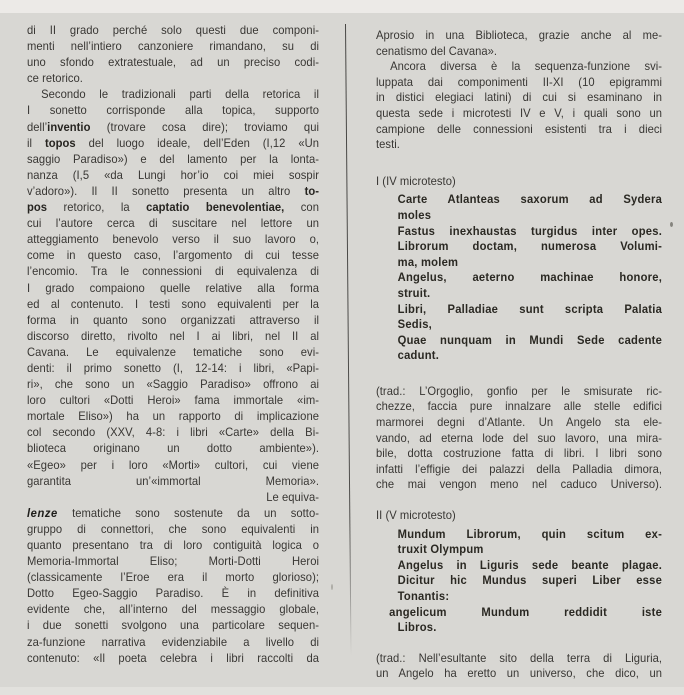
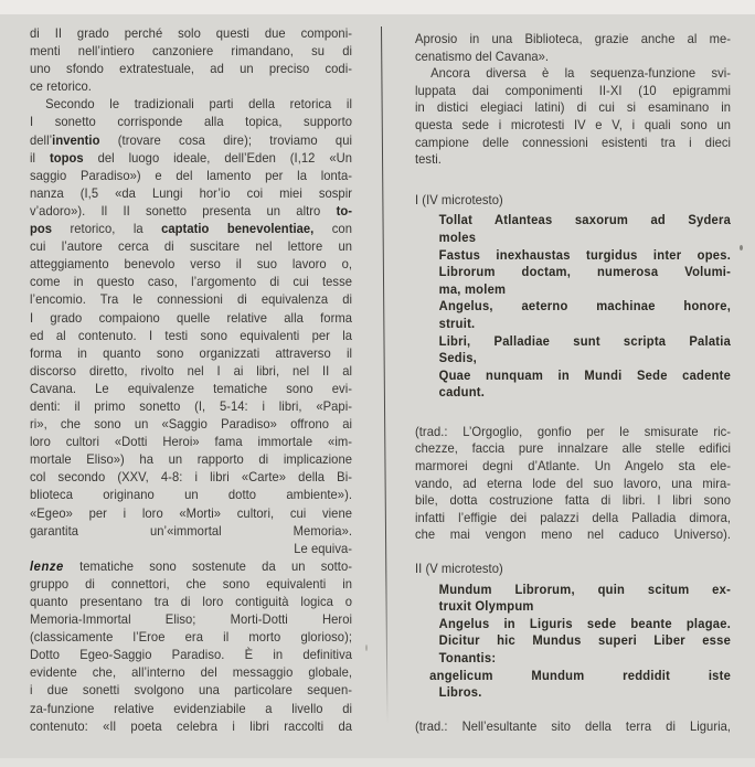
  di II grado perché solo questi due componi-
  menti nell’intiero canzoniere rimandano, su di
  uno sfondo extratestuale, ad un preciso codi-
  ce retorico.
  Secondo le tradizionali parti della retorica il
  I sonetto corrisponde alla topica, supporto
  dell’inventio (trovare cosa dire); troviamo qui
  il topos del luogo ideale, dell’Eden (I,12 «Un
  saggio Paradiso») e del lamento per la lonta-
  nanza (I,5 «da Lungi hor’io coi miei sospir
  v’adoro»). Il II sonetto presenta un altro to-
  pos retorico, la captatio benevolentiae, con
  cui l’autore cerca di suscitare nel lettore un
  atteggiamento benevolo verso il suo lavoro o,
  come in questo caso, l’argomento di cui tesse
  l’encomio. Tra le connessioni di equivalenza di
  I grado compaiono quelle relative alla forma
  ed al contenuto. I testi sono equivalenti per la
  forma in quanto sono organizzati attraverso il
  discorso diretto, rivolto nel I ai libri, nel II al
  Cavana. Le equivalenze tematiche sono evi-
- denti: il primo sonetto (I, 12-14: i libri, «Papi-
+ denti: il primo sonetto (I, 5-14: i libri, «Papi-
  ri», che sono un «Saggio Paradiso» offrono ai
  loro cultori «Dotti Heroi» fama immortale «im-
  mortale Eliso») ha un rapporto di implicazione
  col secondo (XXV, 4-8: i libri «Carte» della Bi-
  blioteca originano un dotto ambiente»).
  «Egeo» per i loro «Morti» cultori, cui viene
  garantita un’«immortal Memoria».
  Le equiva-
  lenze tematiche sono sostenute da un sotto-
  gruppo di connettori, che sono equivalenti in
  quanto presentano tra di loro contiguità logica o
  Memoria-Immortal Eliso; Morti-Dotti Heroi
  (classicamente l’Eroe era il morto glorioso);
  Dotto Egeo-Saggio Paradiso. È in definitiva
  evidente che, all’interno del messaggio globale,
  i due sonetti svolgono una particolare sequen-
- za-funzione narrativa evidenziabile a livello di
+ za-funzione relative evidenziabile a livello di
  contenuto: «Il poeta celebra i libri raccolti da
  Aprosio in una Biblioteca, grazie anche al me-
  cenatismo del Cavana».
  Ancora diversa è la sequenza-funzione svi-
  luppata dai componimenti II-XI (10 epigrammi
  in distici elegiaci latini) di cui si esaminano in
  questa sede i microtesti IV e V, i quali sono un
  campione delle connessioni esistenti tra i dieci
  testi.
  I (IV microtesto)
- Carte Atlanteas saxorum ad Sydera
+ Tollat Atlanteas saxorum ad Sydera
  moles
  Fastus inexhaustas turgidus inter opes.
  Librorum doctam, numerosa Volumi-
  ma, molem
  Angelus, aeterno machinae honore,
  struit.
  Libri, Palladiae sunt scripta Palatia
  Sedis,
  Quae nunquam in Mundi Sede cadente
  cadunt.
  (trad.: L’Orgoglio, gonfio per le smisurate ric-
  chezze, faccia pure innalzare alle stelle edifici
  marmorei degni d’Atlante. Un Angelo sta ele-
  vando, ad eterna lode del suo lavoro, una mira-
  bile, dotta costruzione fatta di libri. I libri sono
  infatti l’effigie dei palazzi della Palladia dimora,
  che mai vengon meno nel caduco Universo).
  II (V microtesto)
  Mundum Librorum, quin scitum ex-
  truxit Olympum
  Angelus in Liguris sede beante plagae.
  Dicitur hic Mundus superi Liber esse
  Tonantis:
  angelicum Mundum reddidit iste
  Libros.
  (trad.: Nell’esultante sito della terra di Liguria,
- un Angelo ha eretto un universo, che dico, un
